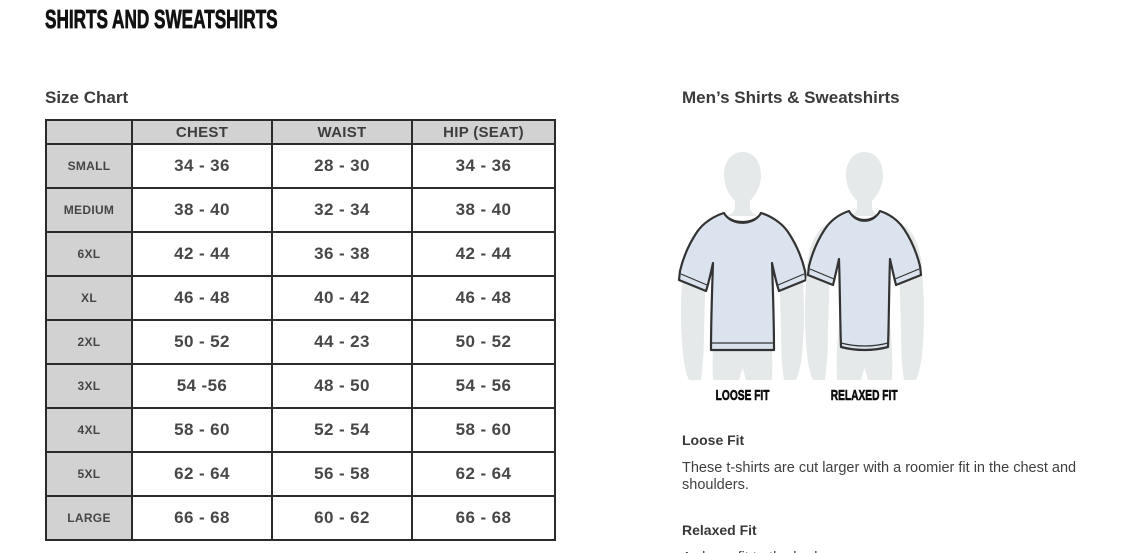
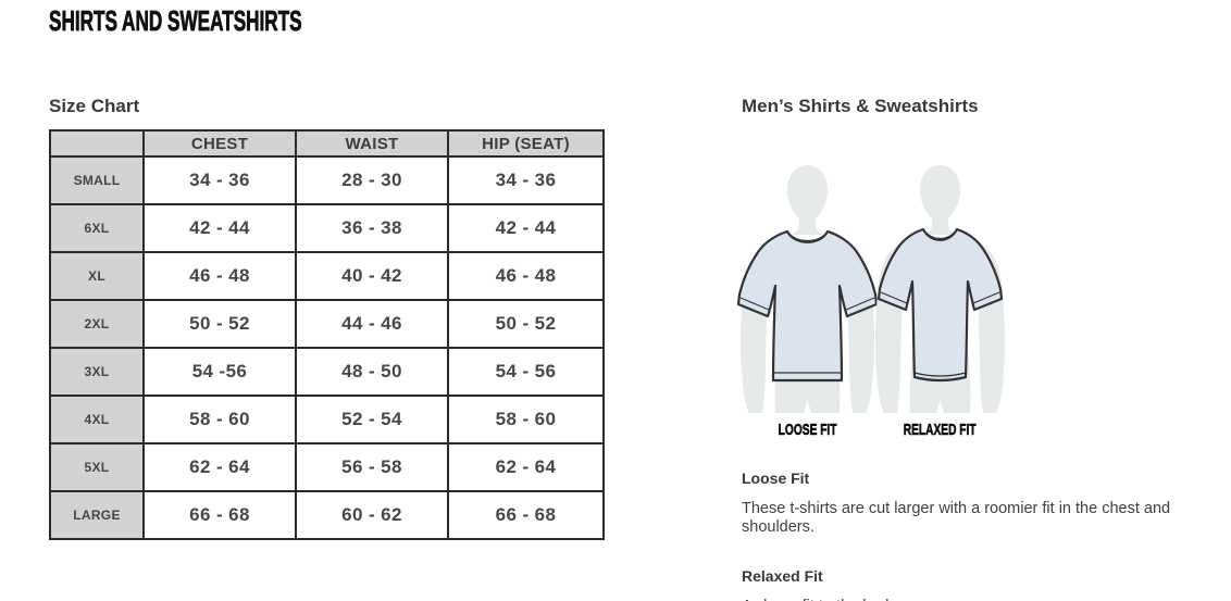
  SHIRTS AND SWEATSHIRTS
  Size Chart
  	CHEST	WAIST	HIP (SEAT)
  SMALL	34 - 36	28 - 30	34 - 36
- MEDIUM	38 - 40	32 - 34	38 - 40
  6XL	42 - 44	36 - 38	42 - 44
  XL	46 - 48	40 - 42	46 - 48
- 2XL	50 - 52	44 - 23	50 - 52
+ 2XL	50 - 52	44 - 46	50 - 52
  3XL	54 -56	48 - 50	54 - 56
  4XL	58 - 60	52 - 54	58 - 60
  5XL	62 - 64	56 - 58	62 - 64
  LARGE	66 - 68	60 - 62	66 - 68
  Men’s Shirts & Sweatshirts
  LOOSE FIT
  RELAXED FIT
  Loose Fit
  These t-shirts are cut larger with a roomier fit in the chest and shoulders.
  Relaxed Fit
